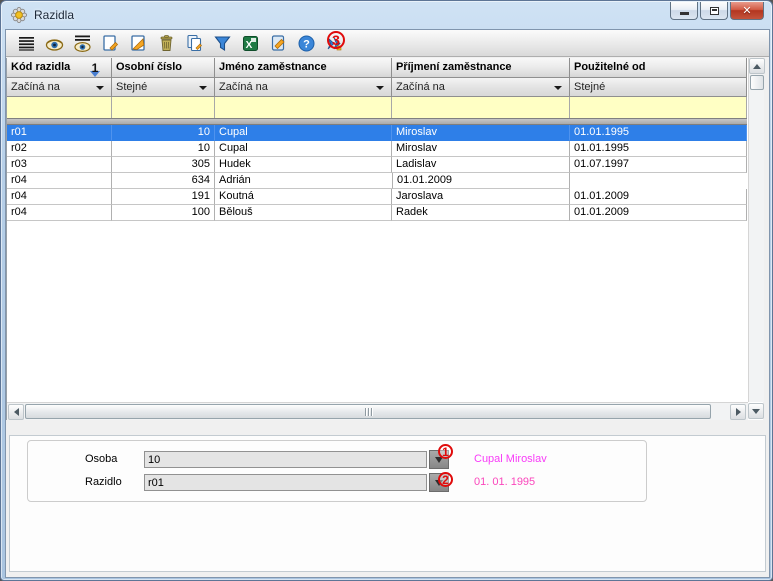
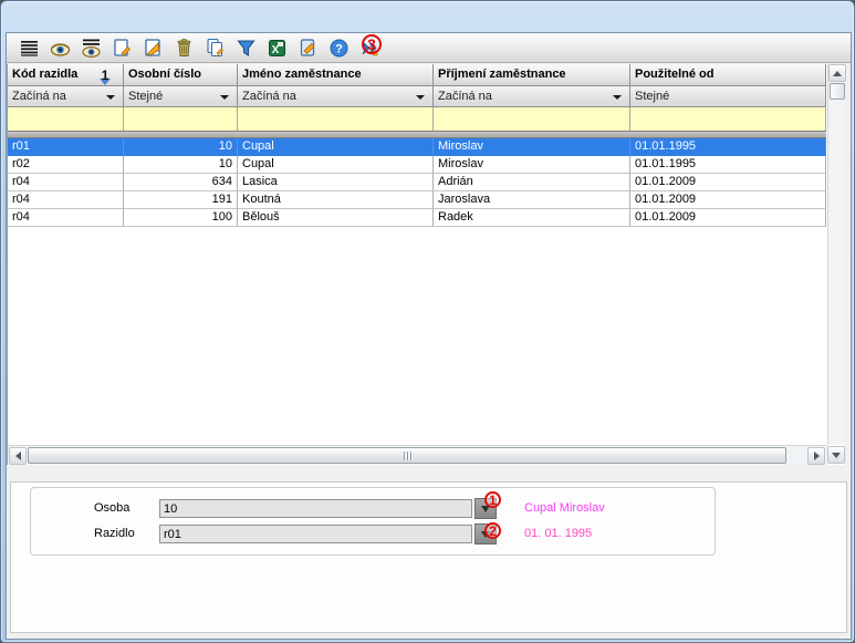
- Razidla
- ✕
  X
  ?
  3
  Kód razidla
  1
  Osobní číslo
  Jméno zaměstnance
  Příjmení zaměstnance
  Použitelné od
  Začíná na
  Stejné
  Začíná na
  Začíná na
  Stejné
  r01
  10
  Cupal
  Miroslav
  01.01.1995
  r02
  10
  Cupal
  Miroslav
  01.01.1995
- r03
- 305
- Hudek
- Ladislav
- 01.07.1997
  r04
  634
+ Lasica
  Adrián
  01.01.2009
  r04
  191
  Koutná
  Jaroslava
  01.01.2009
  r04
  100
  Bělouš
  Radek
  01.01.2009
  Osoba
  10
  1
  Cupal Miroslav
  Razidlo
  r01
  2
  01. 01. 1995
